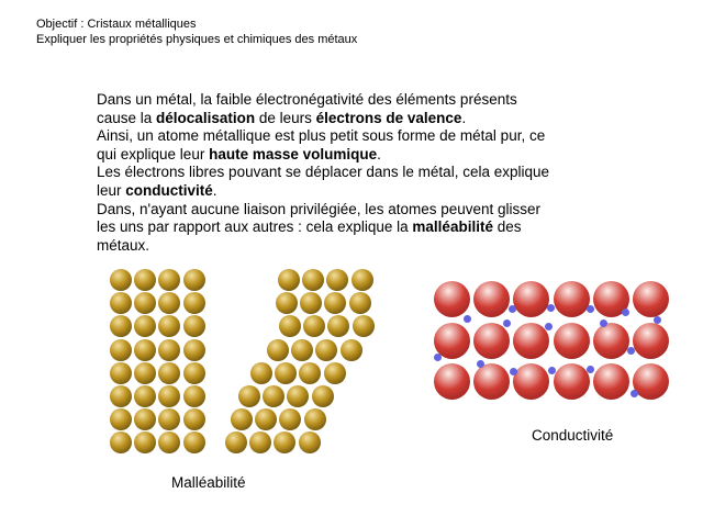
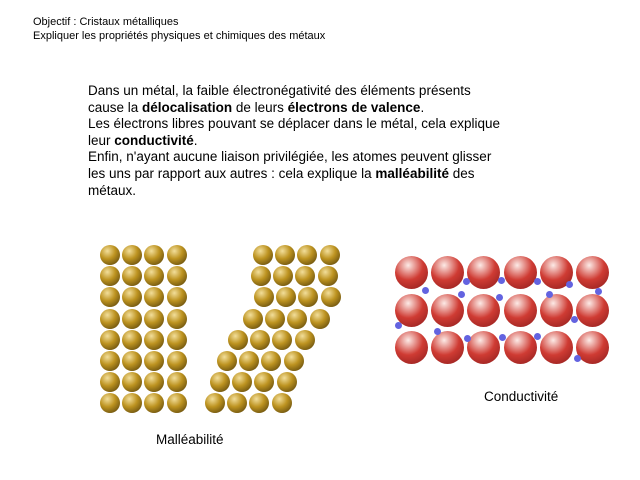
  Objectif : Cristaux métalliques
  Expliquer les propriétés physiques et chimiques des métaux
  Dans un métal, la faible électronégativité des éléments présents
  cause la délocalisation de leurs électrons de valence.
- Ainsi, un atome métallique est plus petit sous forme de métal pur, ce
- qui explique leur haute masse volumique.
  Les électrons libres pouvant se déplacer dans le métal, cela explique
  leur conductivité.
- Dans, n'ayant aucune liaison privilégiée, les atomes peuvent glisser
+ Enfin, n'ayant aucune liaison privilégiée, les atomes peuvent glisser
  les uns par rapport aux autres : cela explique la malléabilité des
  métaux.
  Malléabilité
  Conductivité
